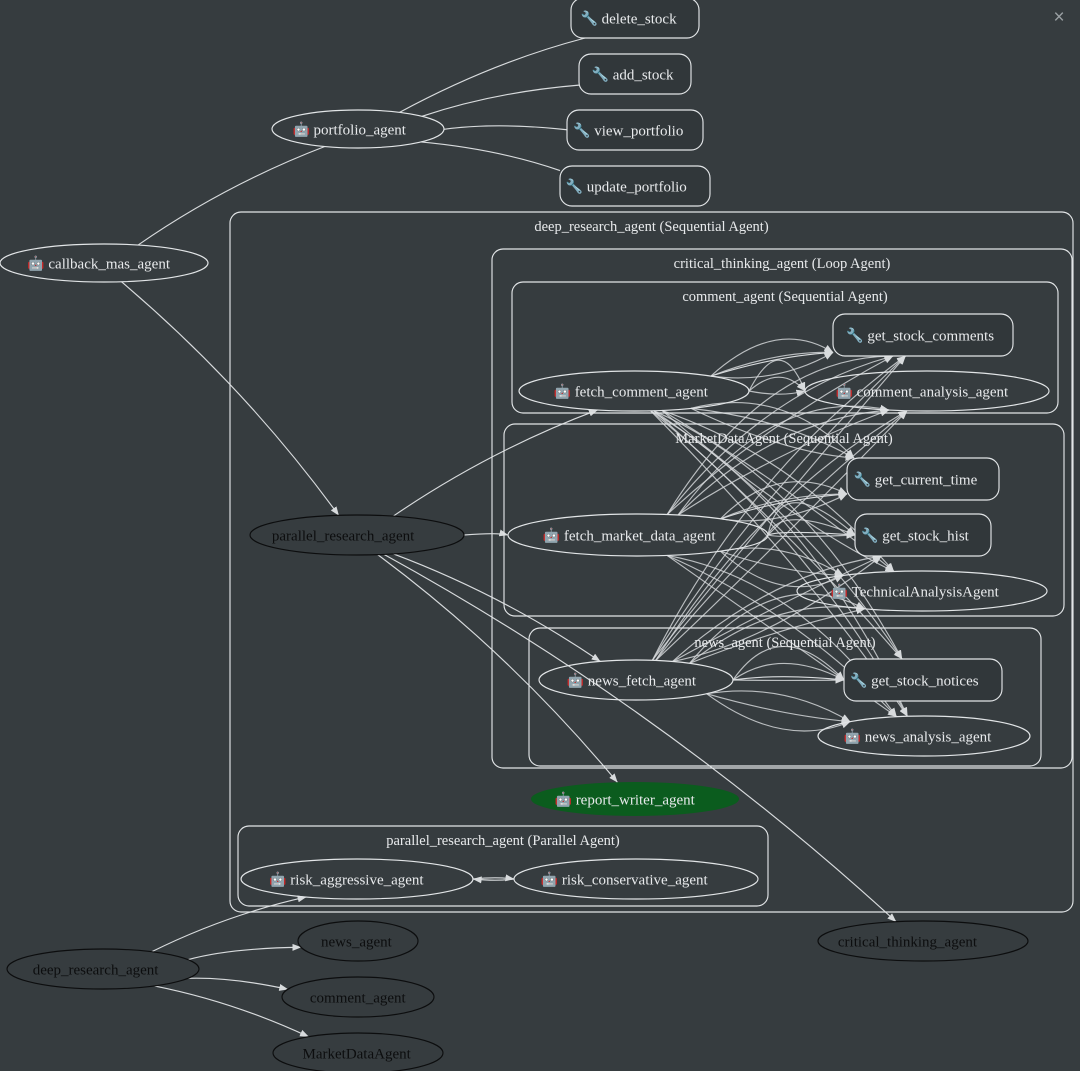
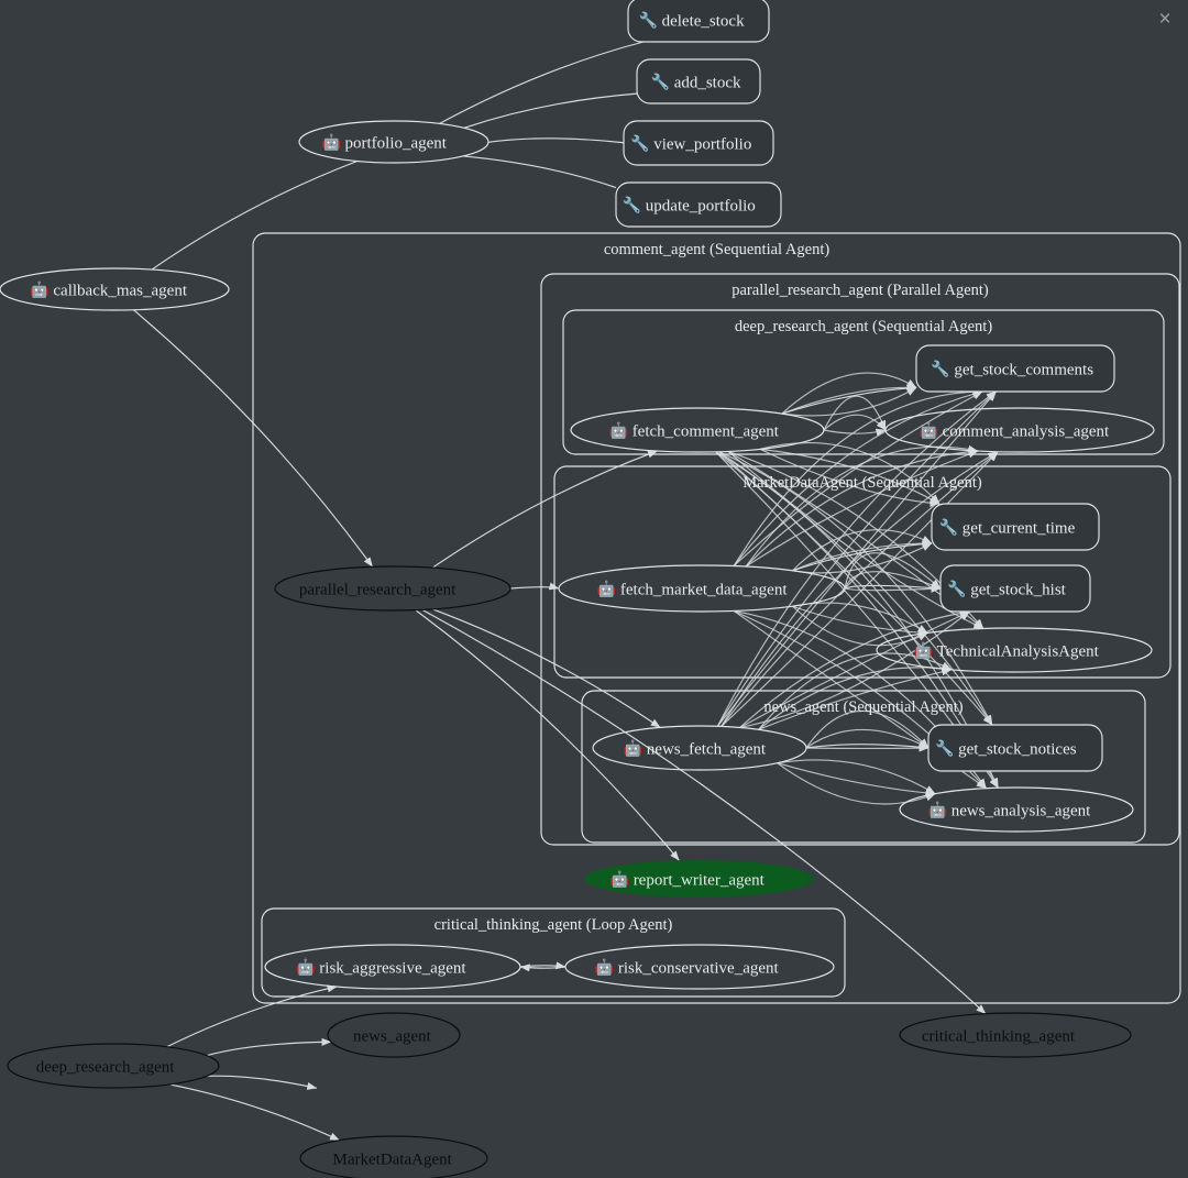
- deep_research_agent (Sequential Agent)
+ comment_agent (Sequential Agent)
- critical_thinking_agent (Loop Agent)
+ parallel_research_agent (Parallel Agent)
- comment_agent (Sequential Agent)
+ deep_research_agent (Sequential Agent)
  MarketDataAgent (Sequential Agent)
  news_agent (Sequential Agent)
- parallel_research_agent (Parallel Agent)
+ critical_thinking_agent (Loop Agent)
  🤖
  callback_mas_agent
  🤖
  portfolio_agent
  🔧
  delete_stock
  🔧
  add_stock
  🔧
  view_portfolio
  🔧
  update_portfolio
  parallel_research_agent
  🤖
  fetch_comment_agent
  🔧
  get_stock_comments
  🤖
  comment_analysis_agent
  🤖
  fetch_market_data_agent
  🔧
  get_current_time
  🔧
  get_stock_hist
  🤖
  TechnicalAnalysisAgent
  🤖
  news_fetch_agent
  🔧
  get_stock_notices
  🤖
  news_analysis_agent
  🤖
  report_writer_agent
  🤖
  risk_aggressive_agent
  🤖
  risk_conservative_agent
  critical_thinking_agent
  deep_research_agent
  news_agent
- comment_agent
  MarketDataAgent
  ×
